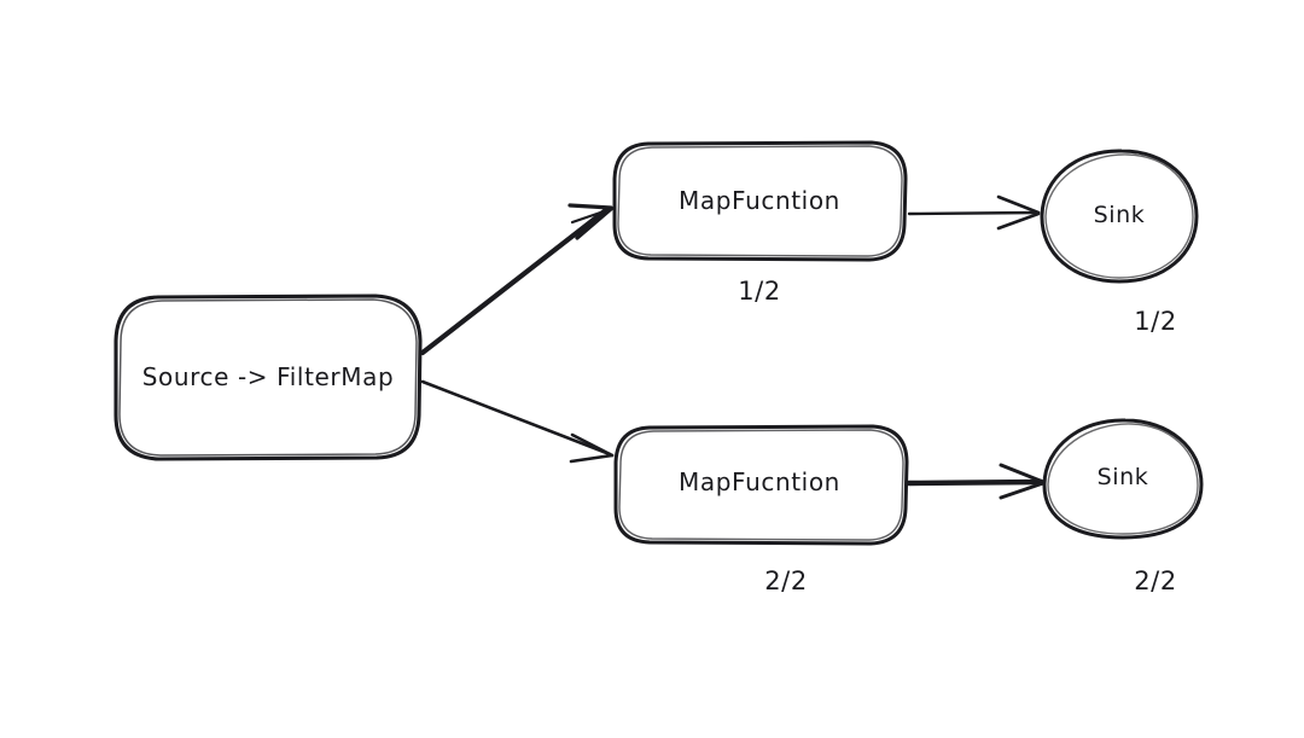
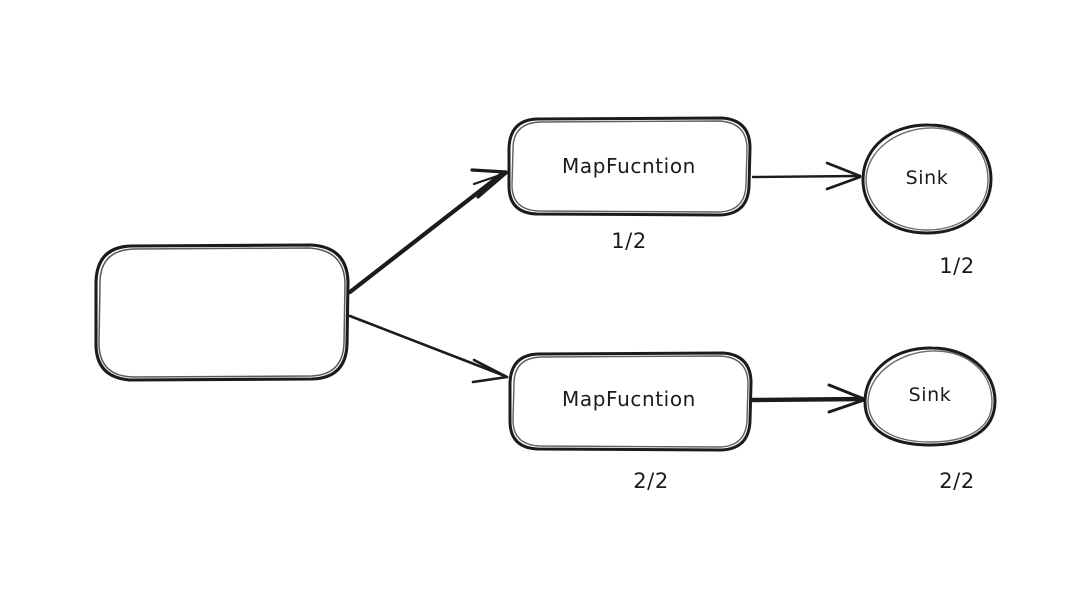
- Source -> FilterMap
  MapFucntion
  MapFucntion
  Sink
  Sink
  1/2
  2/2
  1/2
  2/2
